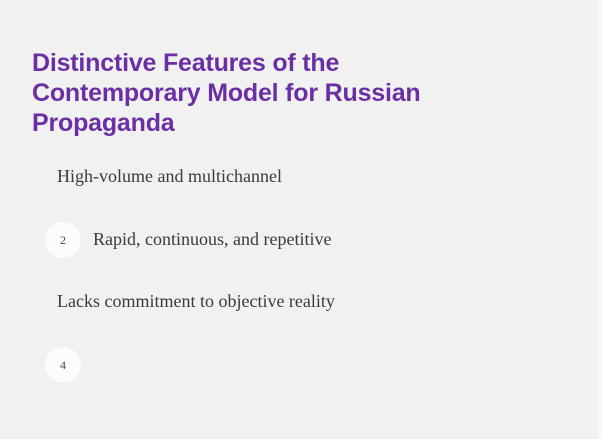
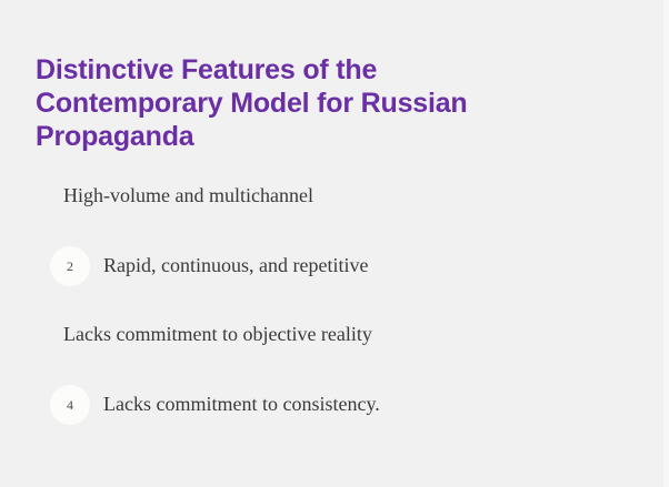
  Distinctive Features of the
  Contemporary Model for Russian
  Propaganda
  High-volume and multichannel
  2
  Rapid, continuous, and repetitive
  Lacks commitment to objective reality
  4
+ Lacks commitment to consistency.
